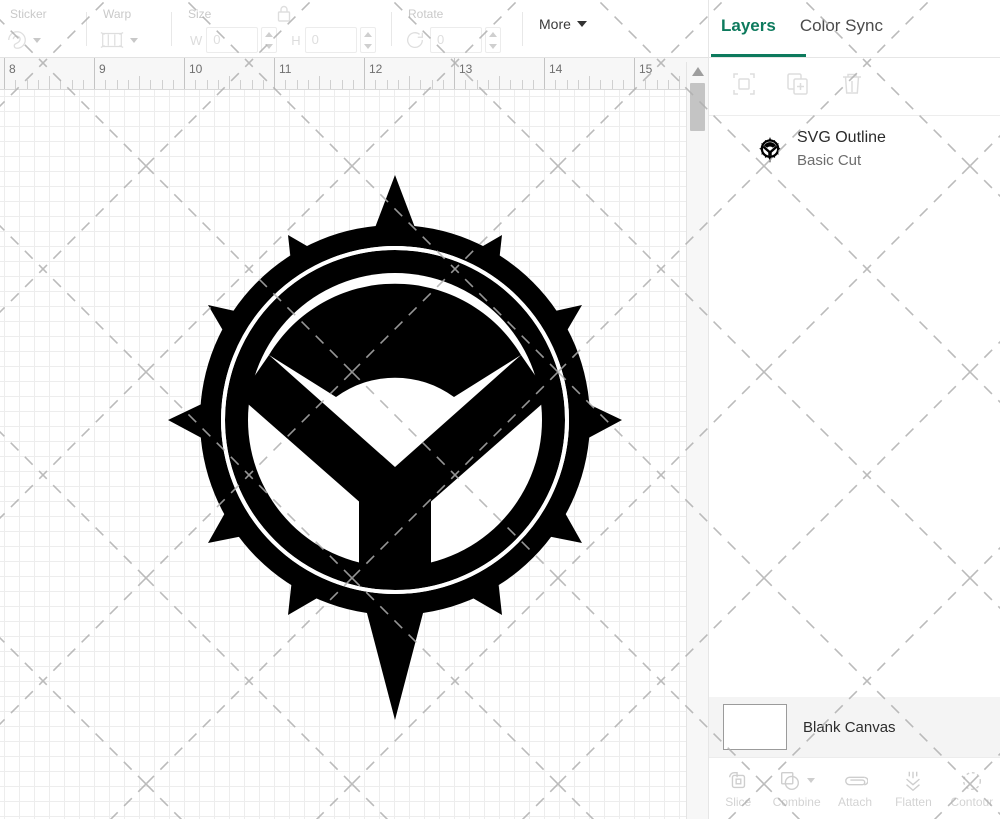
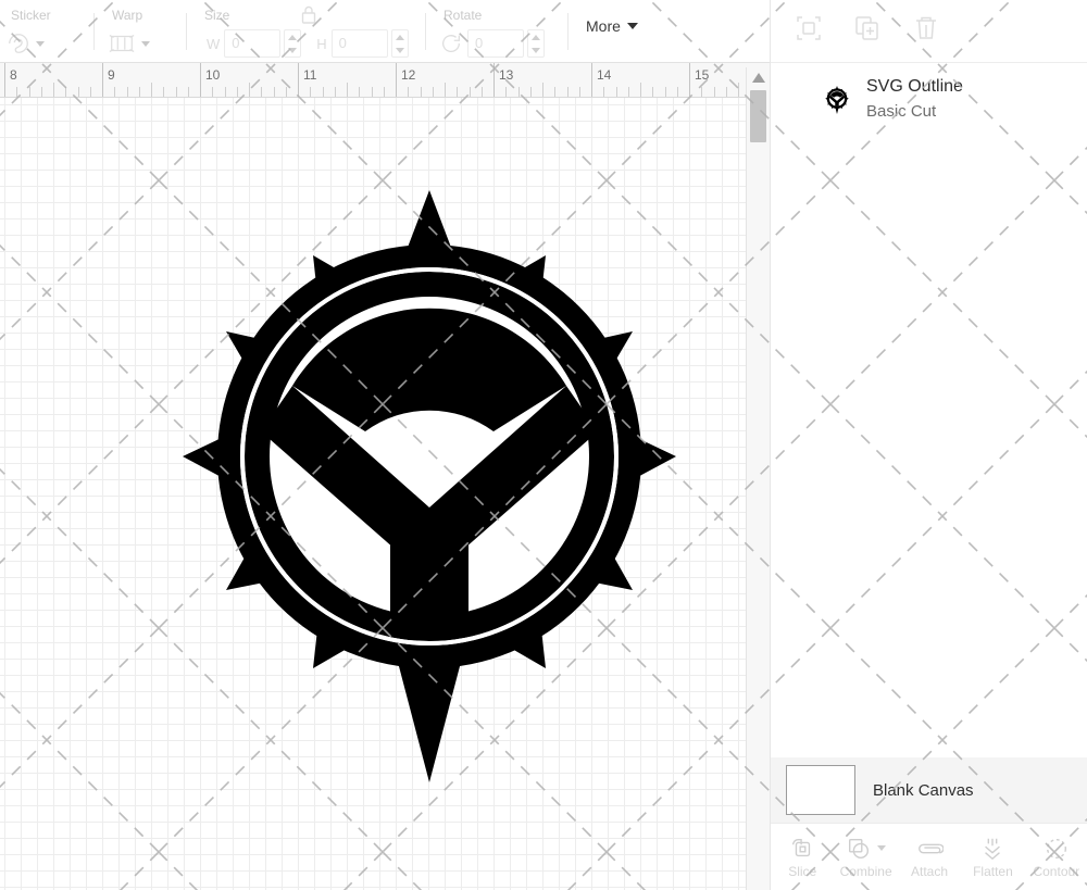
  Sticker
  Warp
  Size
  W
  0
  H
  0
  Rotate
  0
  More
  8
  9
  10
  11
  12
  13
  14
  15
- Layers
- Color Sync
  SVG Outline
  Basic Cut
  Blank Canvas
  Slice
  Combine
  Attach
  Flatten
  Contour
